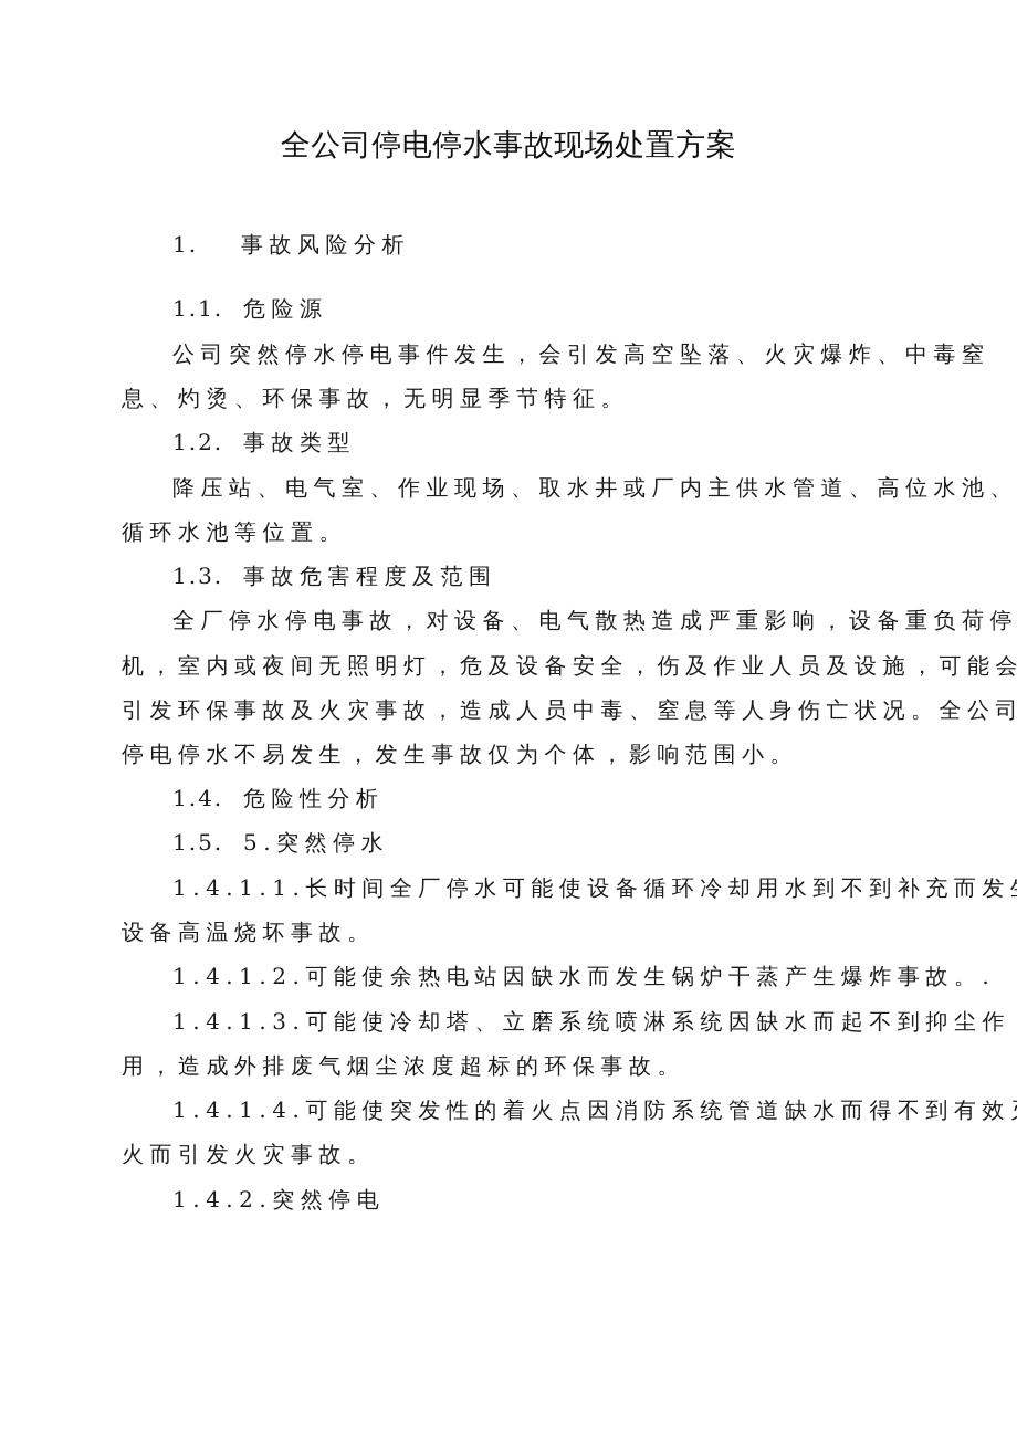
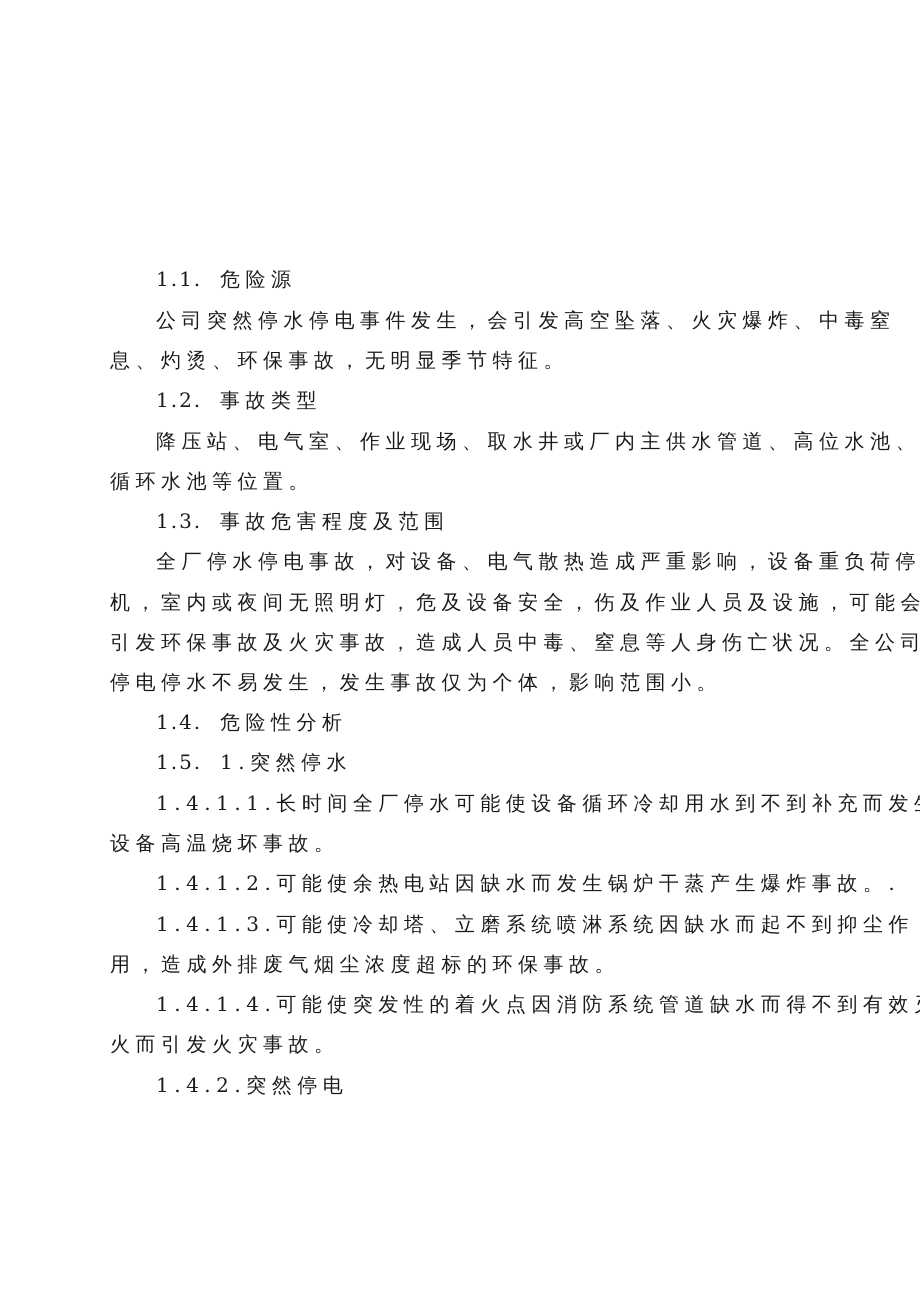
- 全公司停电停水事故现场处置方案
- 1. 事故风险分析
  1.1. 危险源
  公司突然停水停电事件发生，会引发高空坠落、火灾爆炸、中毒窒
  息、灼烫、环保事故，无明显季节特征。
  1.2. 事故类型
  降压站、电气室、作业现场、取水井或厂内主供水管道、高位水池、
  循环水池等位置。
  1.3. 事故危害程度及范围
  全厂停水停电事故，对设备、电气散热造成严重影响，设备重负荷停
  机，室内或夜间无照明灯，危及设备安全，伤及作业人员及设施，可能会
  引发环保事故及火灾事故，造成人员中毒、窒息等人身伤亡状况。全公司
  停电停水不易发生，发生事故仅为个体，影响范围小。
  1.4. 危险性分析
- 1.5. 5.突然停水
+ 1.5. 1.突然停水
  1.4.1.1.长时间全厂停水可能使设备循环冷却用水到不到补充而发
  设备高温烧坏事故。
  1.4.1.2.可能使余热电站因缺水而发生锅炉干蒸产生爆炸事故。.
  1.4.1.3.可能使冷却塔、立磨系统喷淋系统因缺水而起不到抑尘作
  用，造成外排废气烟尘浓度超标的环保事故。
  1.4.1.4.可能使突发性的着火点因消防系统管道缺水而得不到有效
  火而引发火灾事故。
  1.4.2.突然停电
